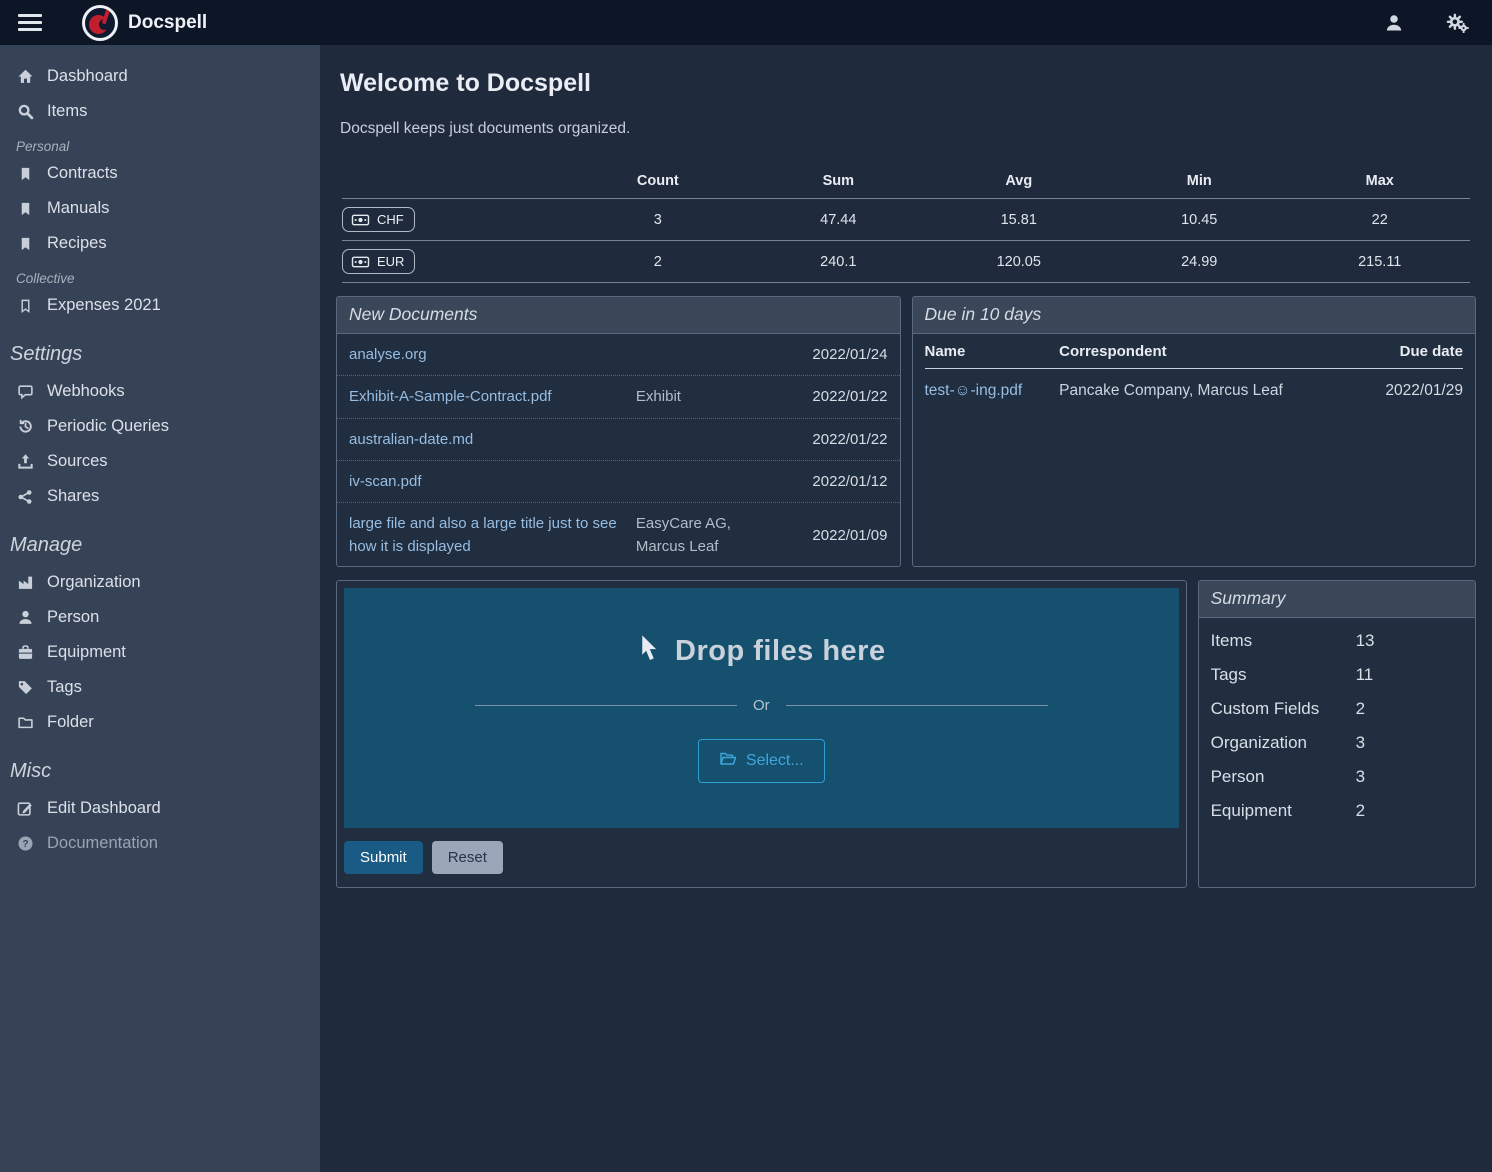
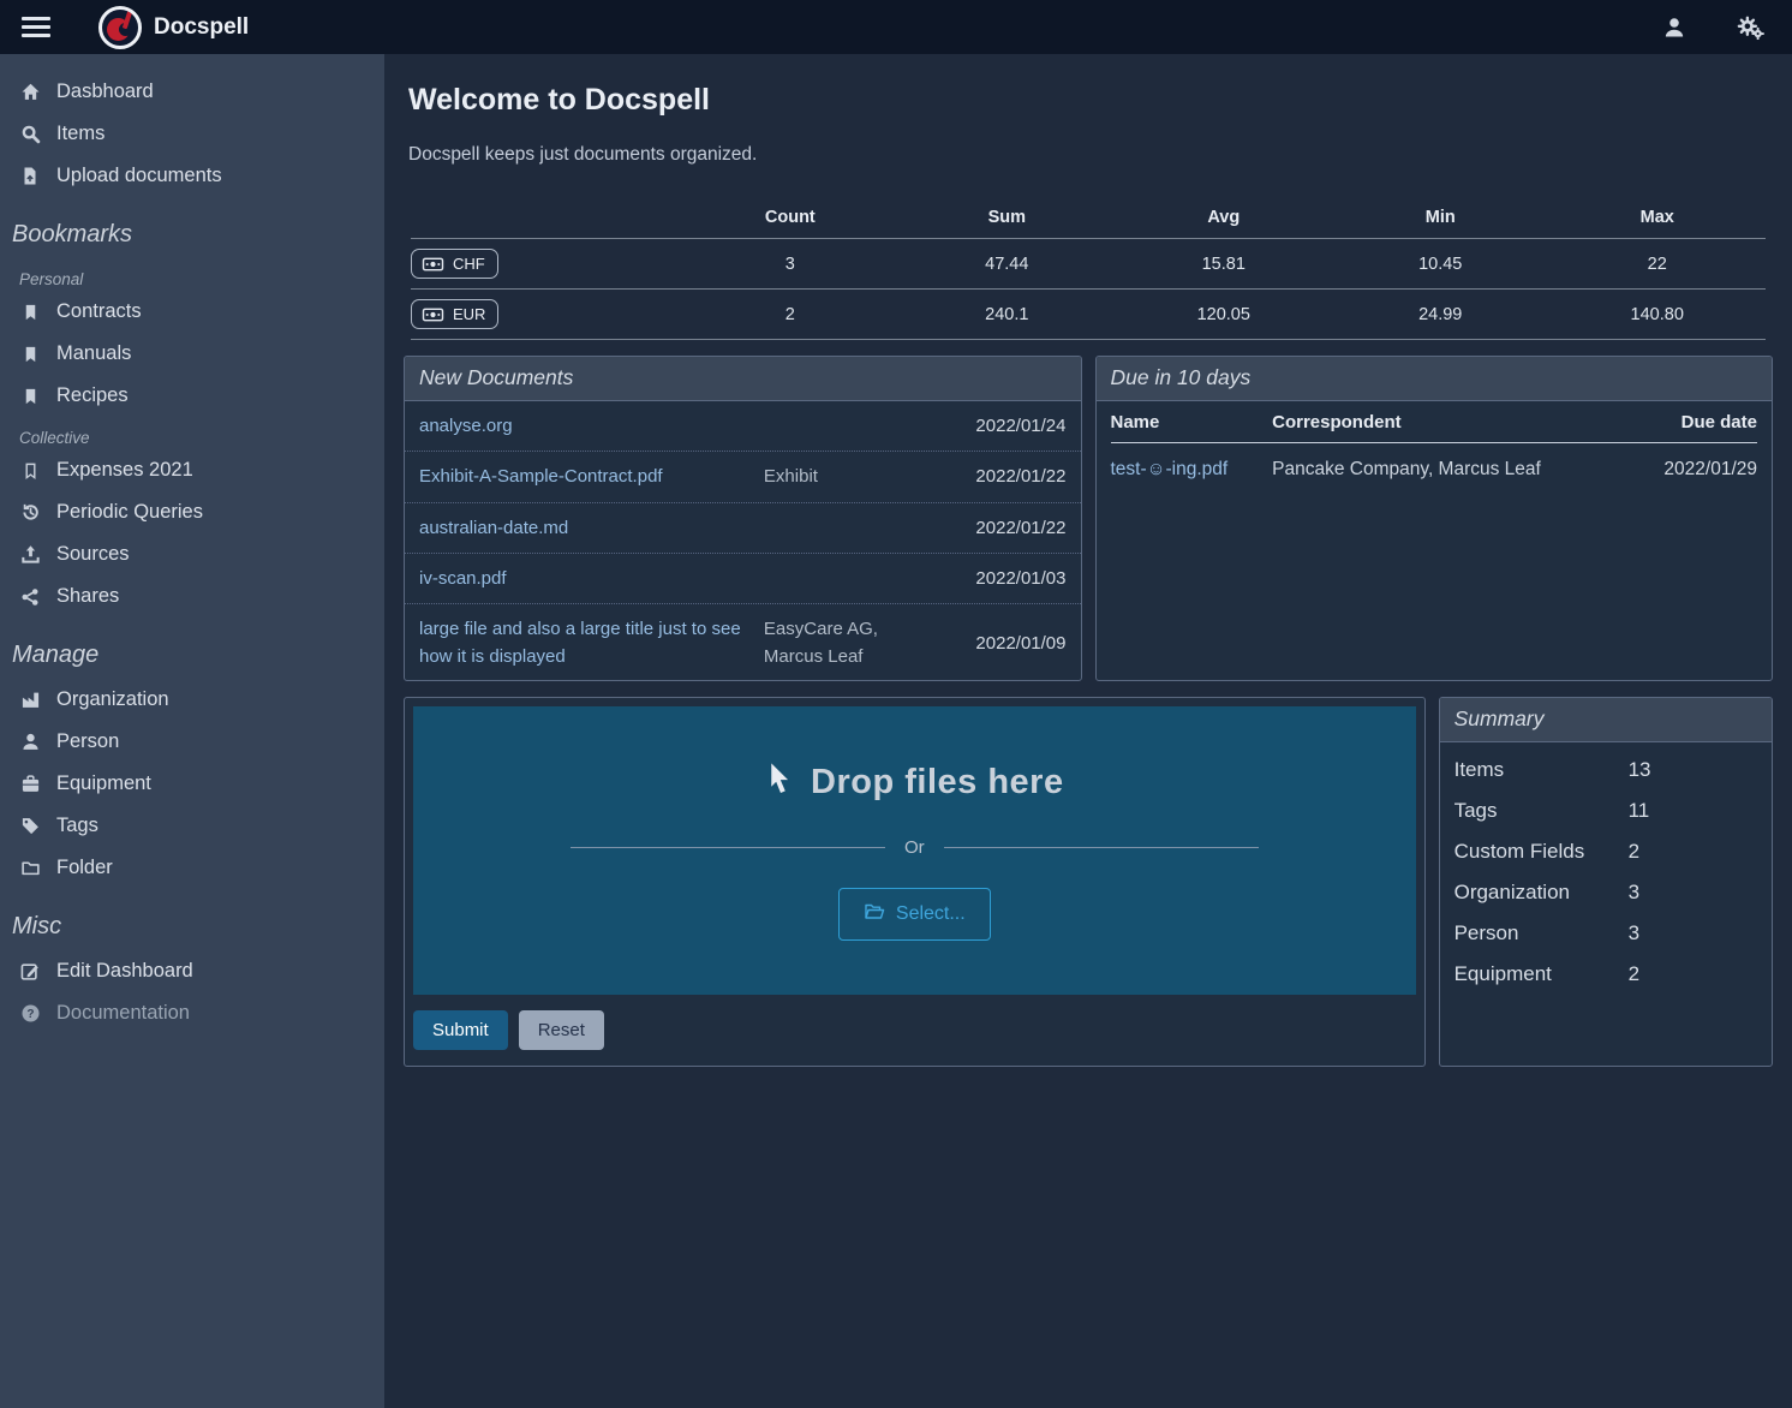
  Docspell
  Dasbhoard
  Items
+ Upload documents
+ Bookmarks
  Personal
  Contracts
  Manuals
  Recipes
  Collective
  Expenses 2021
- Settings
- Webhooks
  Periodic Queries
  Sources
  Shares
  Manage
  Organization
  Person
  Equipment
  Tags
  Folder
  Misc
  Edit Dashboard
  ?
  Documentation
  Welcome to Docspell
  Docspell keeps just documents organized.
  	Count	Sum	Avg	Min	Max
  CHF	3	47.44	15.81	10.45	22
- EUR	2	240.1	120.05	24.99	215.11
+ EUR	2	240.1	120.05	24.99	140.80
  New Documents
  analyse.org
  2022/01/24
  Exhibit-A-Sample-Contract.pdf
  Exhibit
  2022/01/22
  australian-date.md
  2022/01/22
  iv-scan.pdf
- 2022/01/12
+ 2022/01/03
  large file and also a large title just to see how it is displayed
  EasyCare AG, Marcus Leaf
  2022/01/09
  Due in 10 days
  Name	Correspondent	Due date
  test-☺-ing.pdf	Pancake Company, Marcus Leaf	2022/01/29
  Drop files here
  Or
  Select...
  Submit
  Reset
  Summary
  Items
  13
  Tags
  11
  Custom Fields
  2
  Organization
  3
  Person
  3
  Equipment
  2
